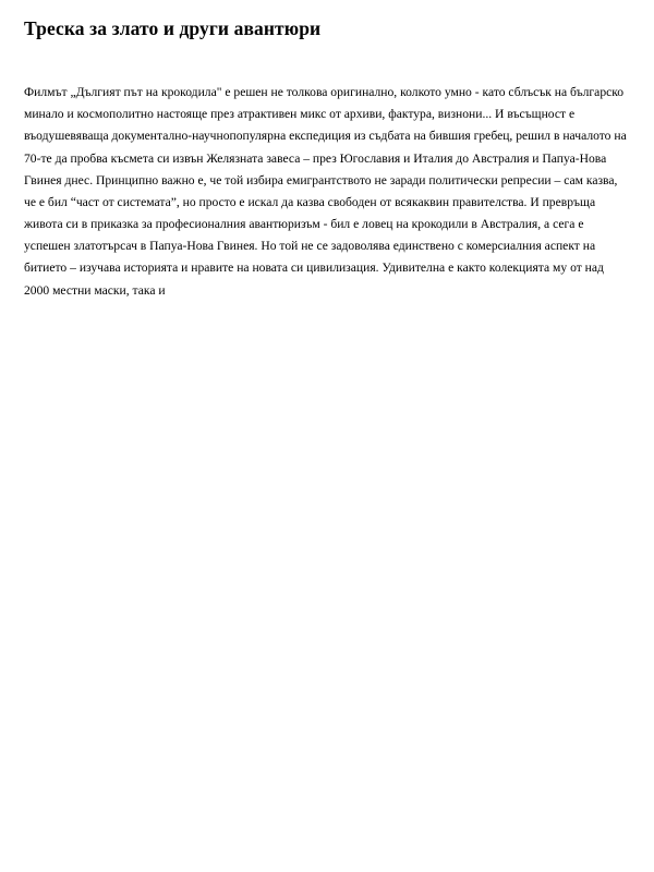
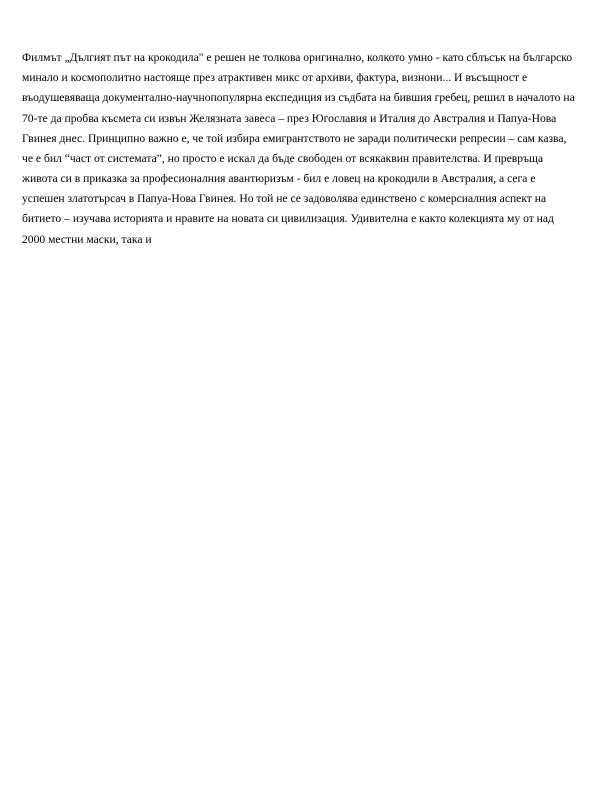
- Треска за злато и други авантюри
- Филмът „Дългият път на крокодила" е решен не толкова оригинално, колкото умно - като сблъсък на българско минало и космополитно настояще през атрактивен микс от архиви, фактура, визнони... И въсъщност е въодушевяваща документално-научнопопулярна експедиция из съдбата на бившия гребец, решил в началото на 70-те да пробва късмета си извън Желязната завеса – през Югославия и Италия до Австралия и Папуа-Нова Гвинея днес. Принципно важно е, че той избира емигрантството не заради политически репресии – сам казва, че е бил “част от системата”, но просто е искал да казва свободен от всякаквин правителства. И превръща живота си в приказка за професионалния авантюризъм - бил е ловец на крокодили в Австралия, а сега е успешен златотърсач в Папуа-Нова Гвинея. Но той не се задоволява единствено с комерсиалния аспект на битието – изучава историята и нравите на новата си цивилизация. Удивителна е както колекцията му от над 2000 местни маски, така и
+ Филмът „Дългият път на крокодила" е решен не толкова оригинално, колкото умно - като сблъсък на българско минало и космополитно настояще през атрактивен микс от архиви, фактура, визнони... И въсъщност е въодушевяваща документално-научнопопулярна експедиция из съдбата на бившия гребец, решил в началото на 70-те да пробва късмета си извън Желязната завеса – през Югославия и Италия до Австралия и Папуа-Нова Гвинея днес. Принципно важно е, че той избира емигрантството не заради политически репресии – сам казва, че е бил “част от системата”, но просто е искал да бъде свободен от всякаквин правителства. И превръща живота си в приказка за професионалния авантюризъм - бил е ловец на крокодили в Австралия, а сега е успешен златотърсач в Папуа-Нова Гвинея. Но той не се задоволява единствено с комерсиалния аспект на битието – изучава историята и нравите на новата си цивилизация. Удивителна е както колекцията му от над 2000 местни маски, така и
